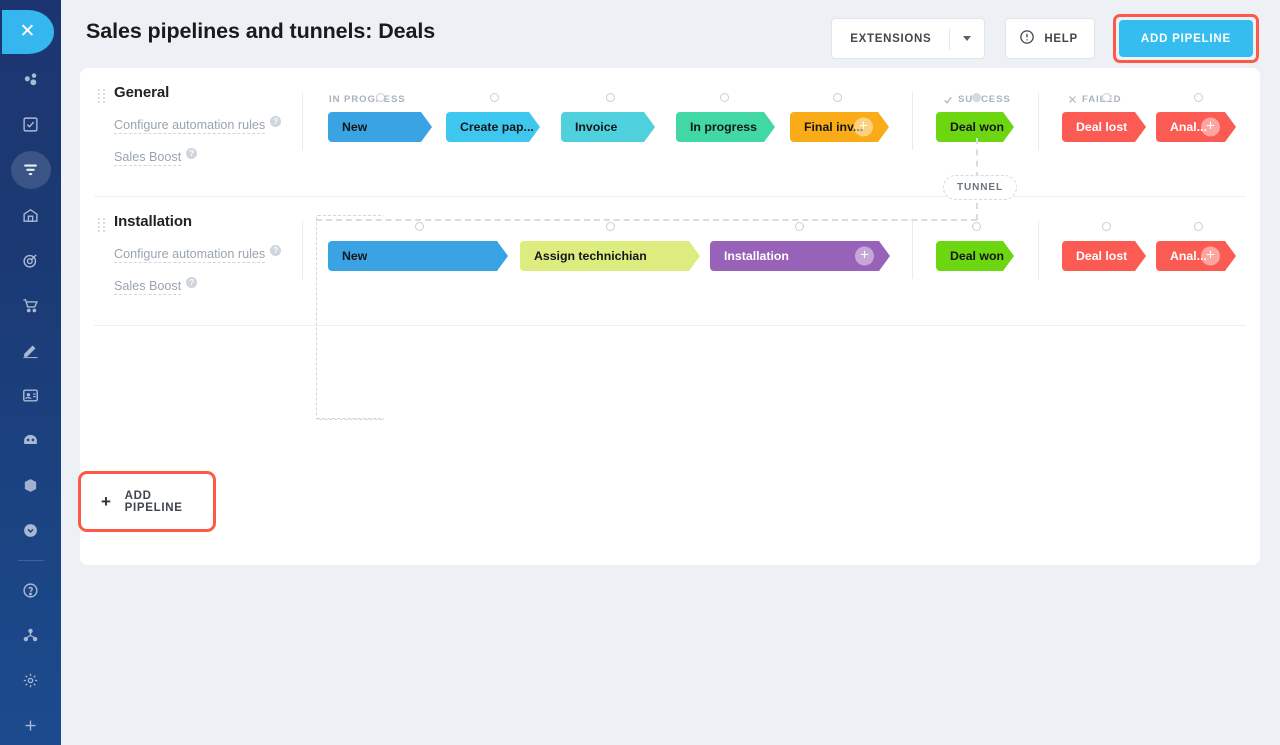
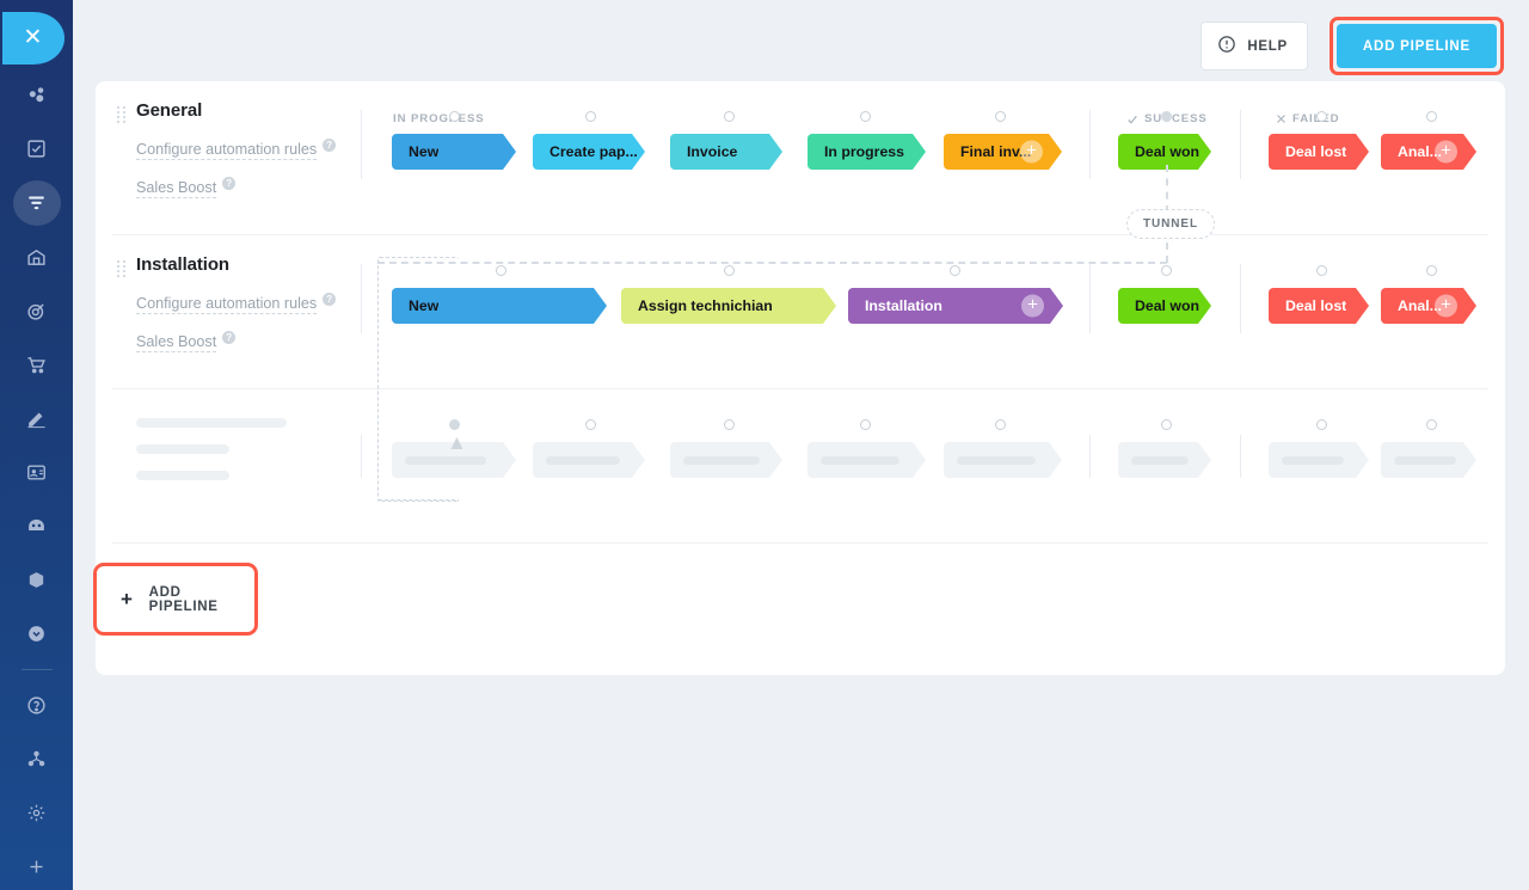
  ✕
- Sales pipelines and tunnels: Deals
- EXTENSIONS
  HELP
  ADD PIPELINE
  General
  Configure automation rules
  ?
  Sales Boost
  ?
  IN PROGESS
  SUCESS
  New
  Create pap...
  Invoice
  In progress
  Final inv...
  +
  Deal won
  Deal lost
  Anal...
  +
  Installation
  Configure automation rules
  ?
  Sales Boost
  ?
  New
  Assign technichian
  Installation
  +
  Deal won
  Deal lost
  Anal...
  +
+ ▲
  TUNNEL
  +
  ADD PIPELINE
